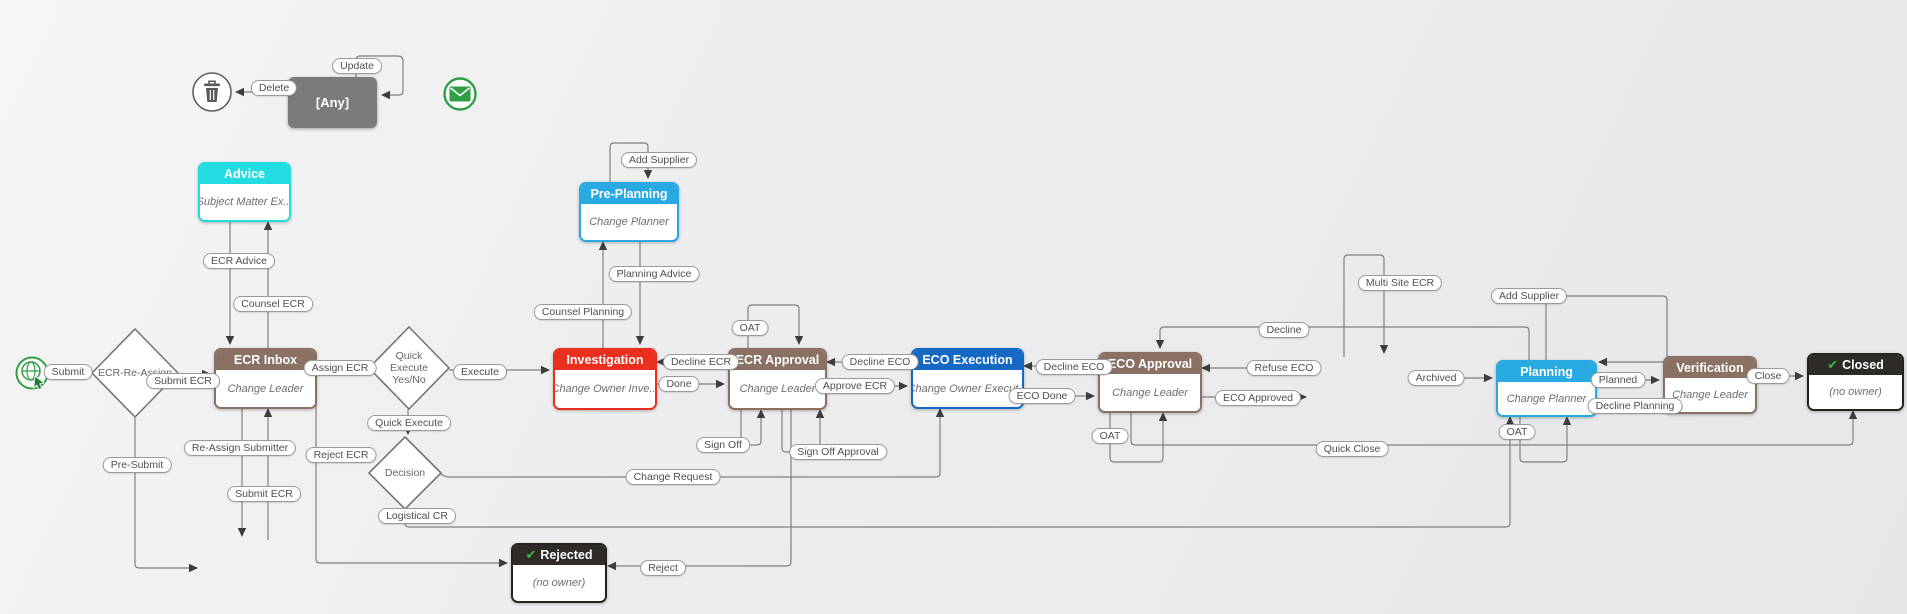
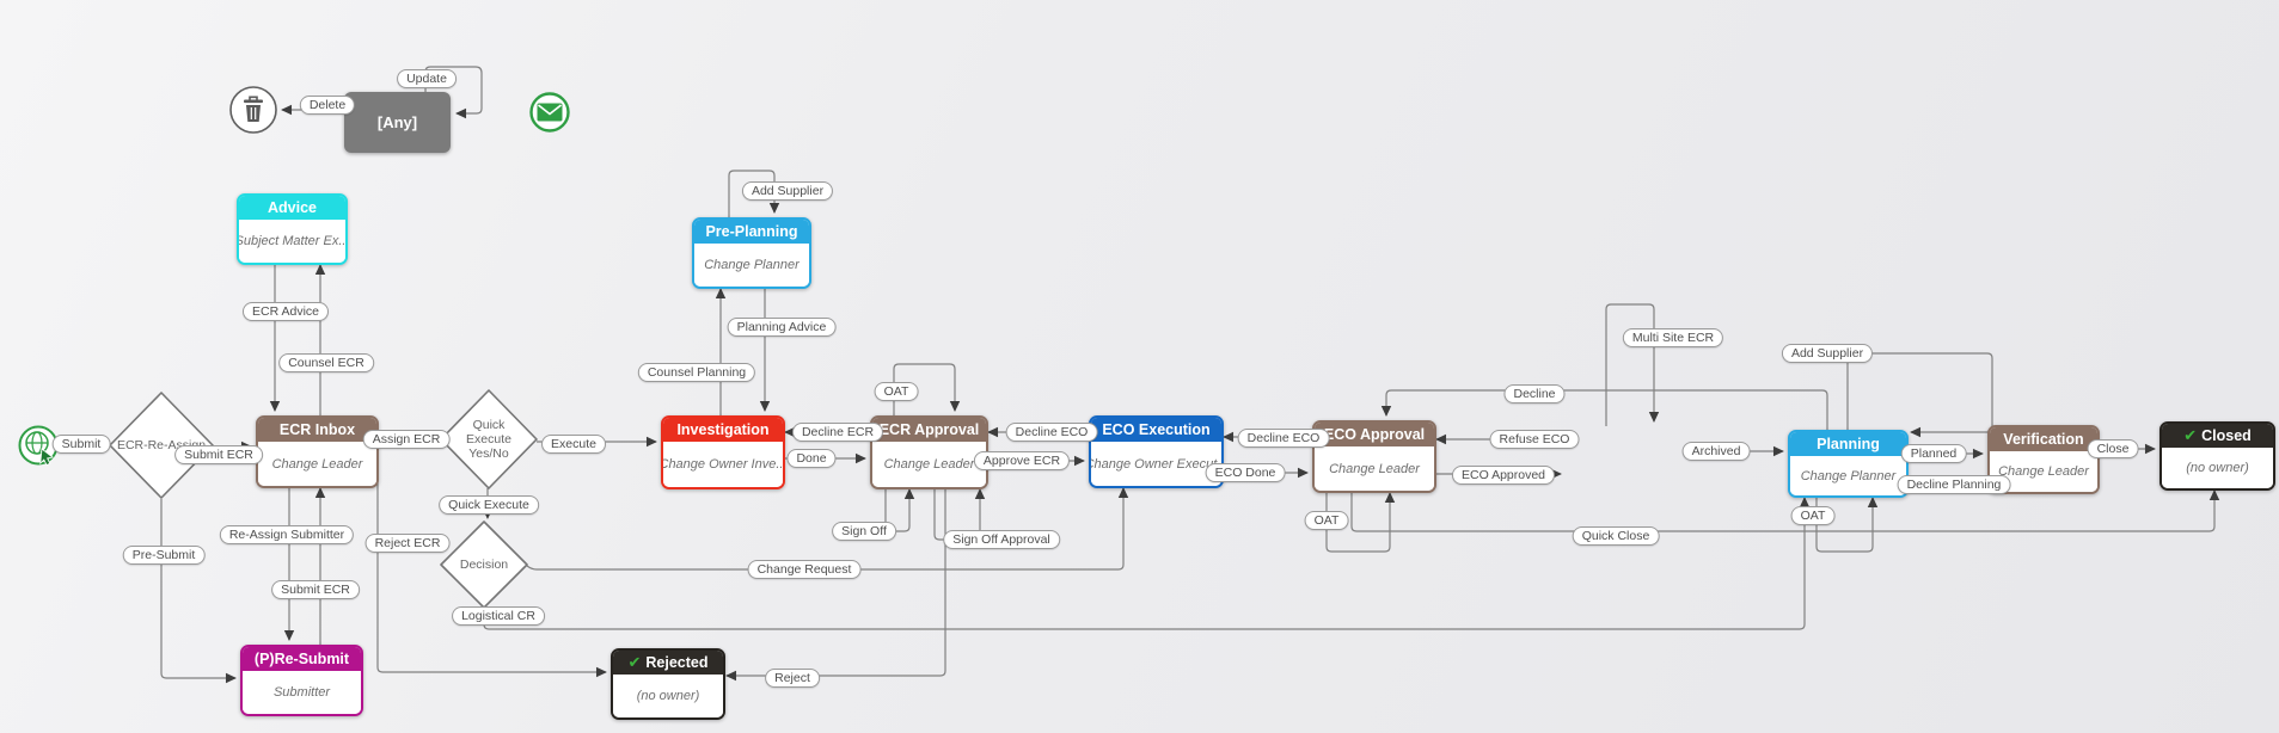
  [Any]
  Advice
  Subject Matter Ex..
  ECR Inbox
  Change Leader
  Pre-Planning
  Change Planner
  Investigation
  Change Owner Inve..
  ECR Approval
  Change Leader
  ECO Execution
  hange Owner Exec
  CO Approval
  Change Leader
  Planning
  Change Planner
  Verification
  Change Leader
  ✔
  Closed
  (no owner)
  ✔
  Rejected
  (no owner)
+ (P)Re-Submit
+ Submitter
  Quick Execute Yes/No
  Decision
  Update
  Delete
  Submit
  Submit ECR
  Pre-Submit
  ECR Advice
  Counsel ECR
  Re-Assign Submitter
  Submit ECR
  Assign ECR
  Reject ECR
  Execute
  Quick Execute
  Logistical CR
  Change Request
  Counsel Planning
  Planning Advice
  Add Supplier
  Decline ECR
  Done
  OAT
  Sign Off
  Sign Off Approval
  Reject
  Decline ECO
  Approve ECR
  Decline ECO
  ECO Done
  Refuse ECO
  ECO Approved
  OAT
  Quick Close
  Decline
  Multi Site ECR
  Archived
  Add Supplier
  Planned
  Decline Planning
  Close
  OAT
